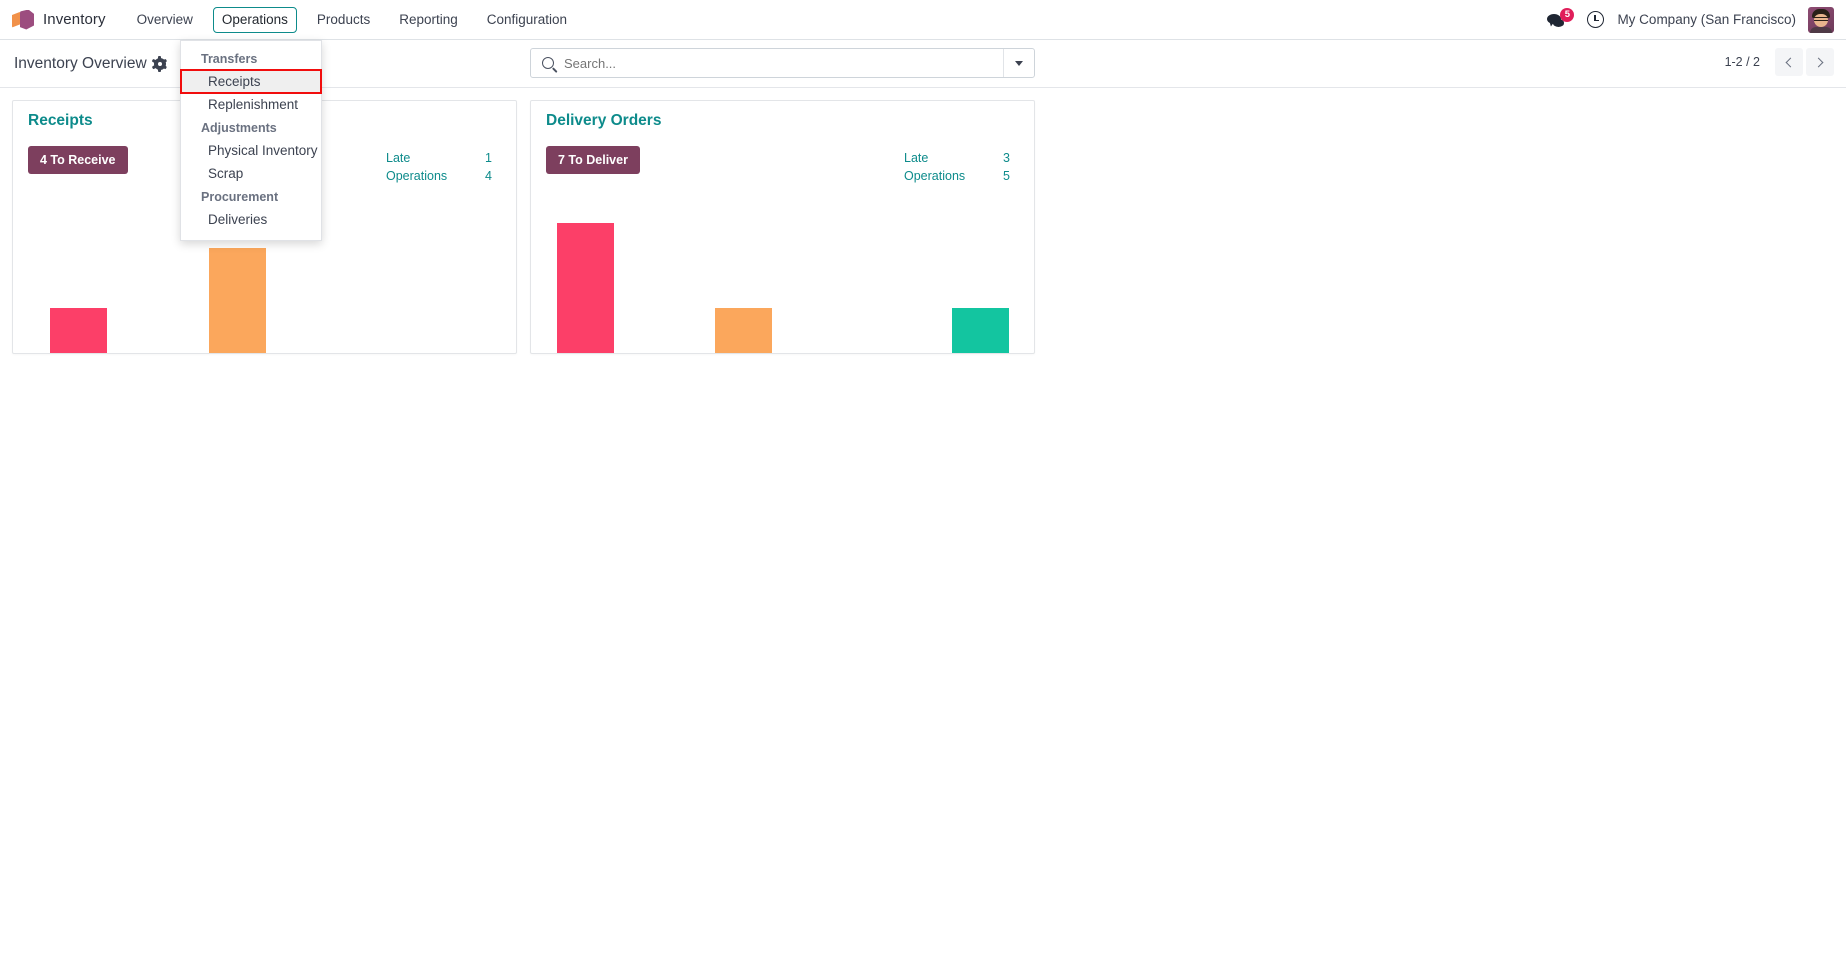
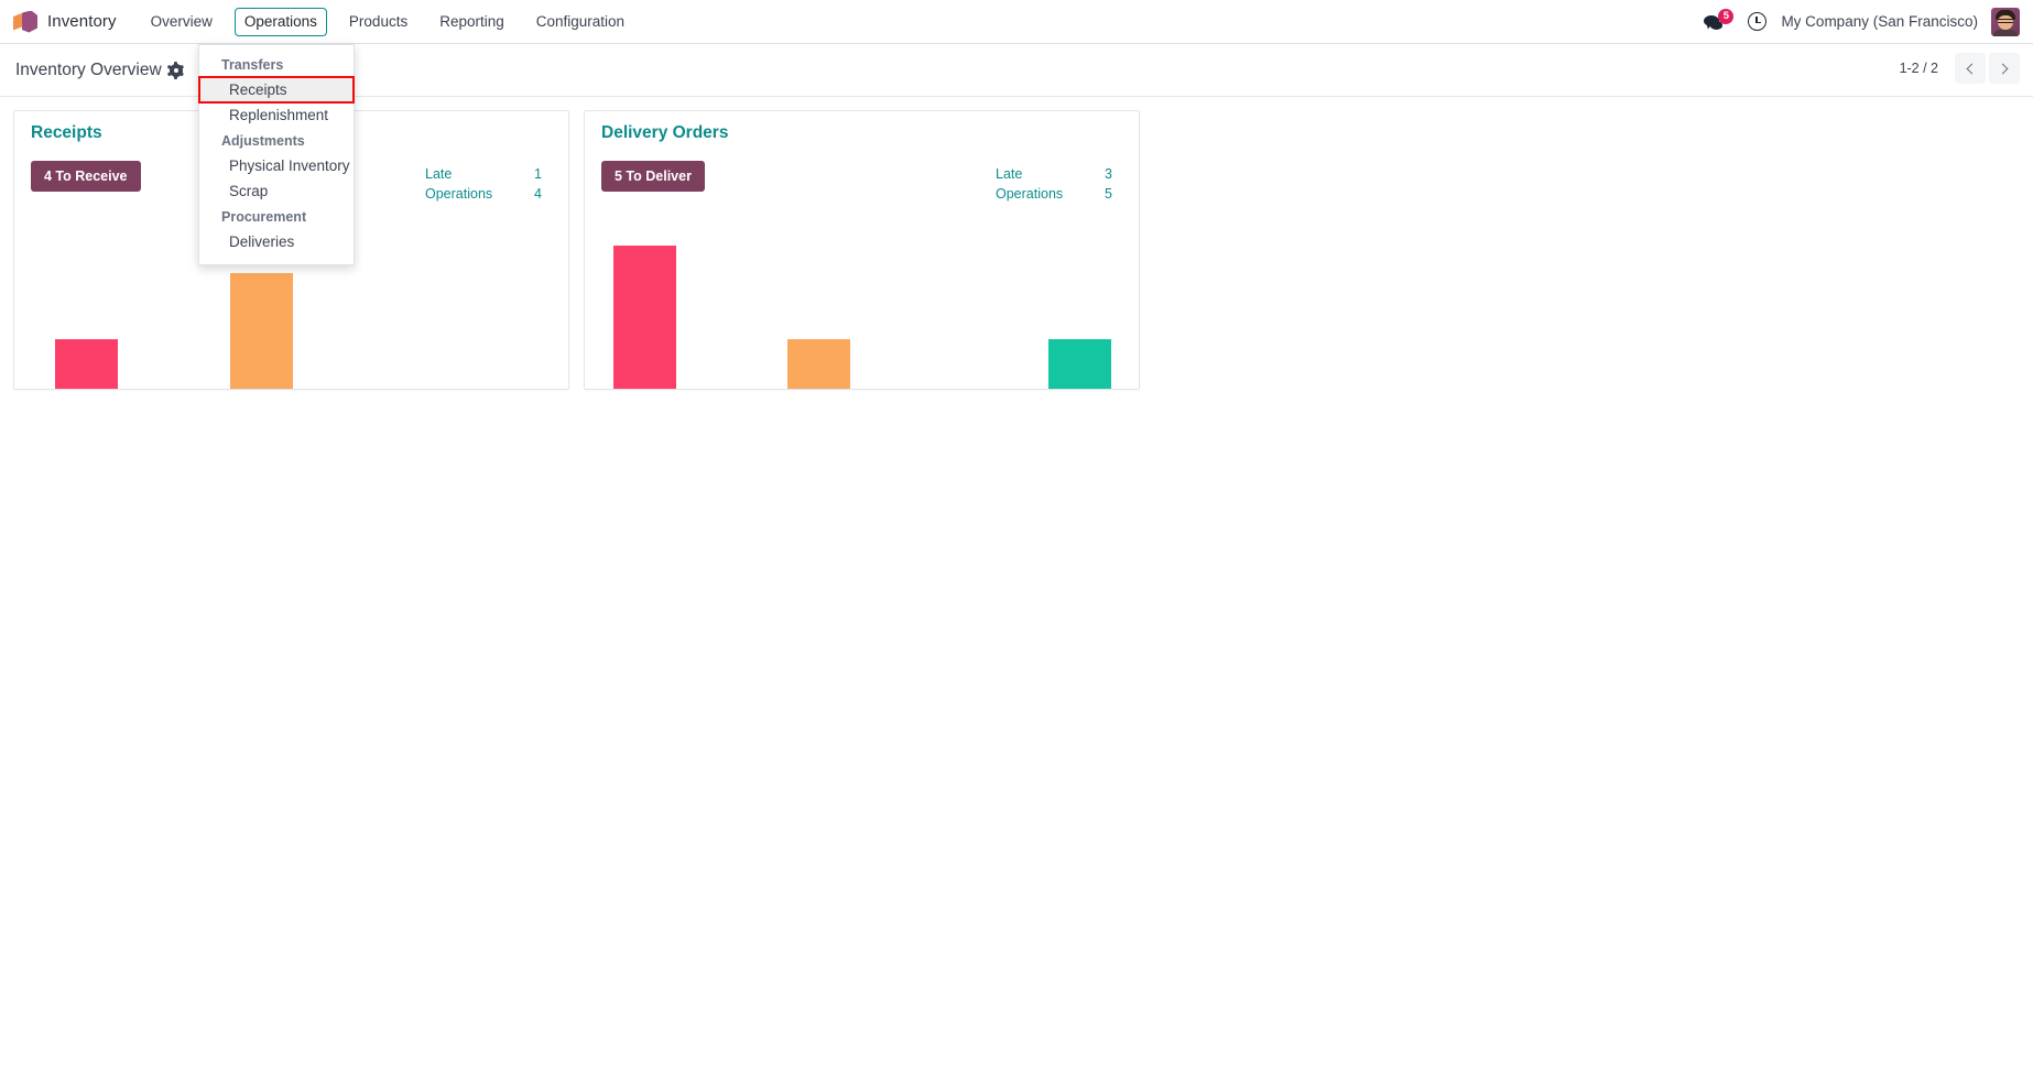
  Inventory
  Overview
  Operations
  Products
  Reporting
  Configuration
  5
  My Company (San Francisco)
  Inventory Overview
- Search...
  1-2 / 2
  Receipts
  4 To Receive
  Late
  1
  Operations
  4
  Delivery Orders
- 7 To Deliver
+ 5 To Deliver
  Late
  3
  Operations
  5
  Transfers
  Receipts
  Replenishment
  Adjustments
  Physical Inventory
  Scrap
  Procurement
  Deliveries
